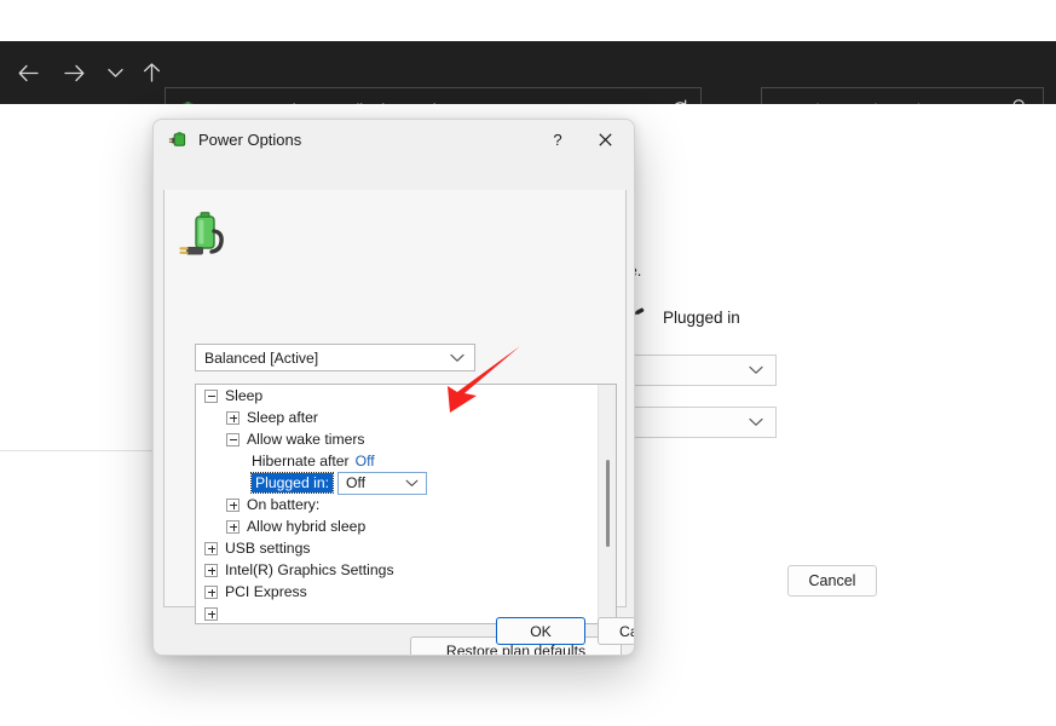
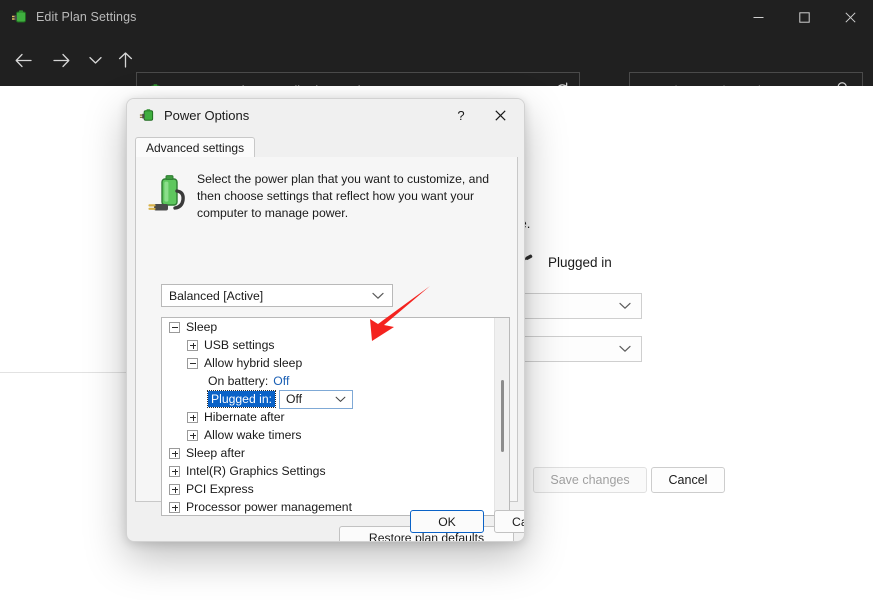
+ Edit Plan Settings
  Plugged in
+ Save changes
  Cancel
  Power Options
  ?
+ Advanced settings
+ Select the power plan that you want to customize, and then choose settings that reflect how you want your computer to manage power.
  Balanced [Active]
  Sleep
- Sleep after
+ USB settings
- Allow wake timers
+ Allow hybrid sleep
- Hibernate after
+ On battery:
  Off
  Plugged in:
  Off
- On battery:
+ Hibernate after
- Allow hybrid sleep
+ Allow wake timers
- USB settings
+ Sleep after
  Intel(R) Graphics Settings
  PCI Express
+ Processor power management
  Restore plan defaults
  OK
